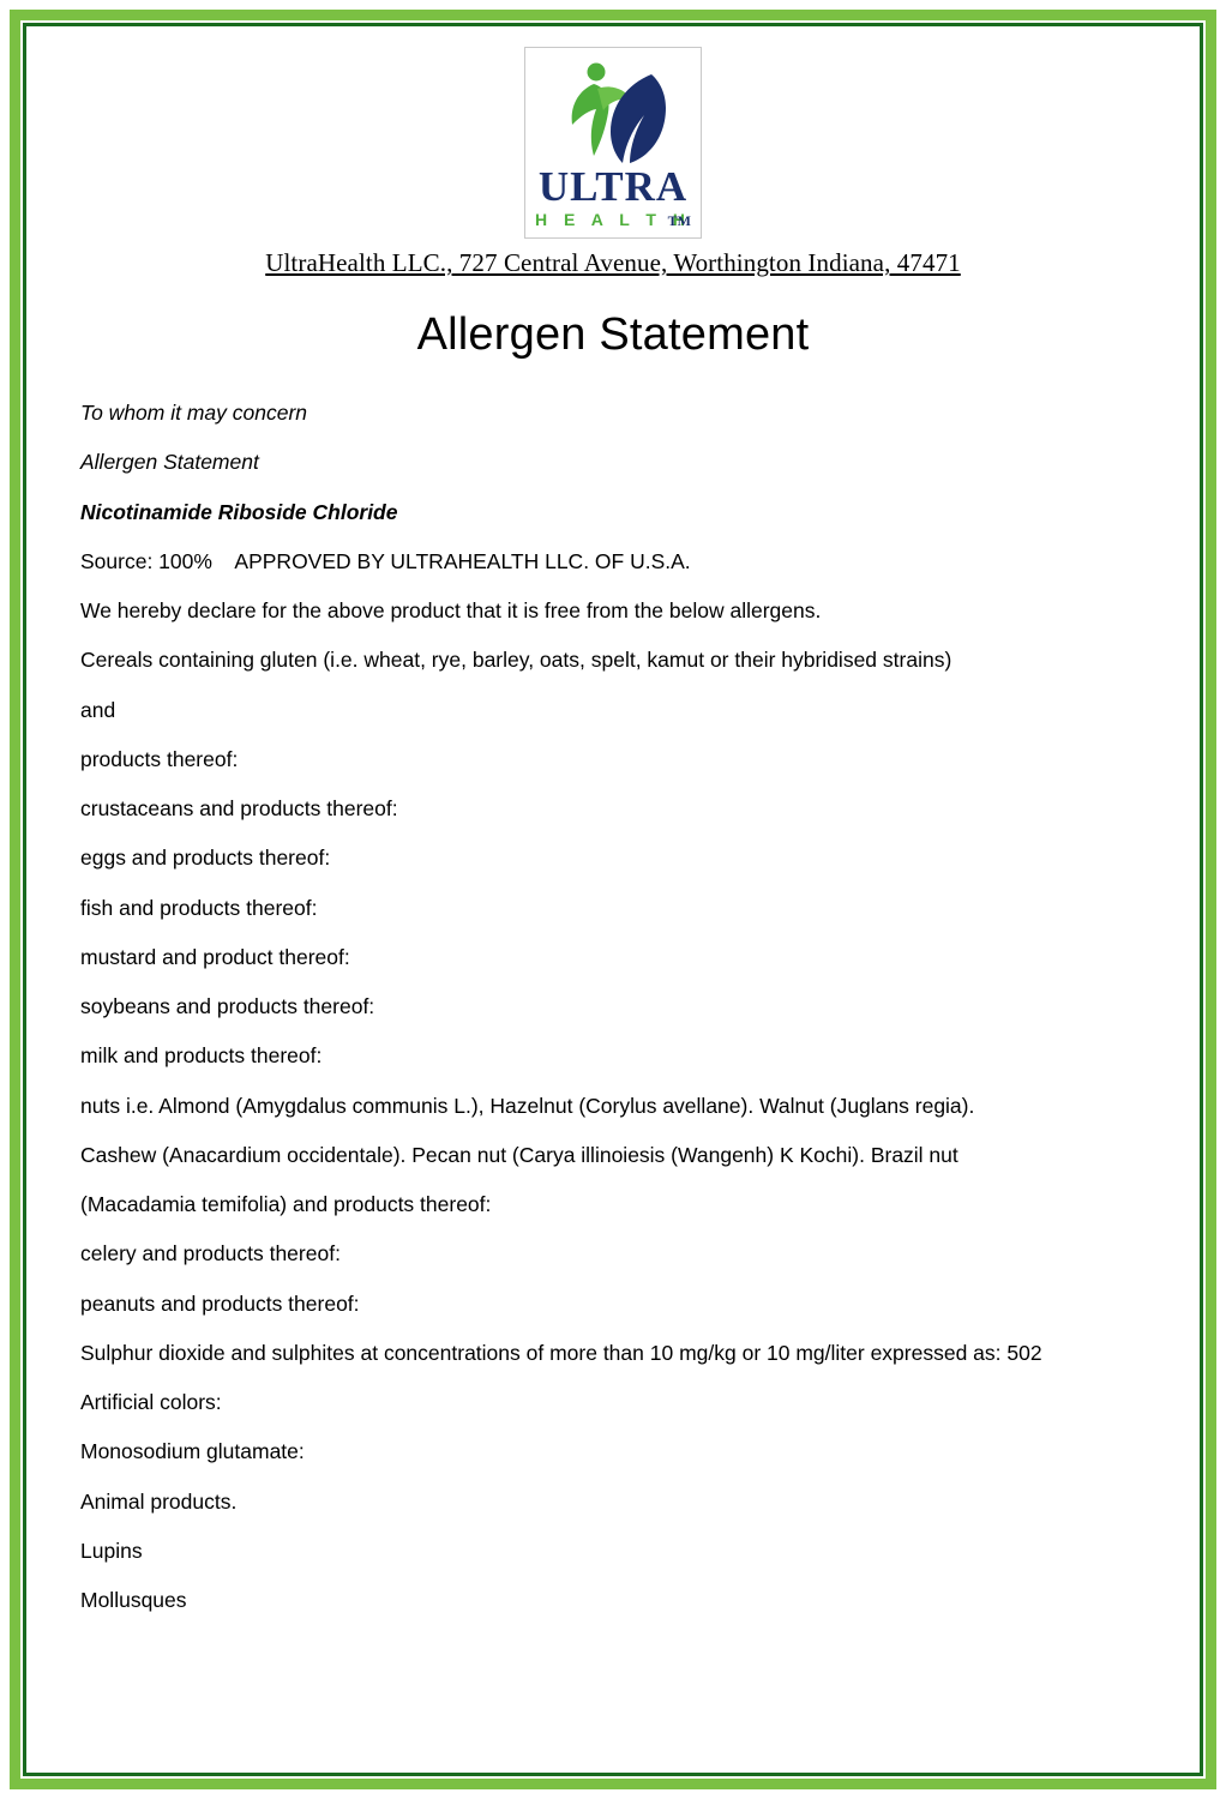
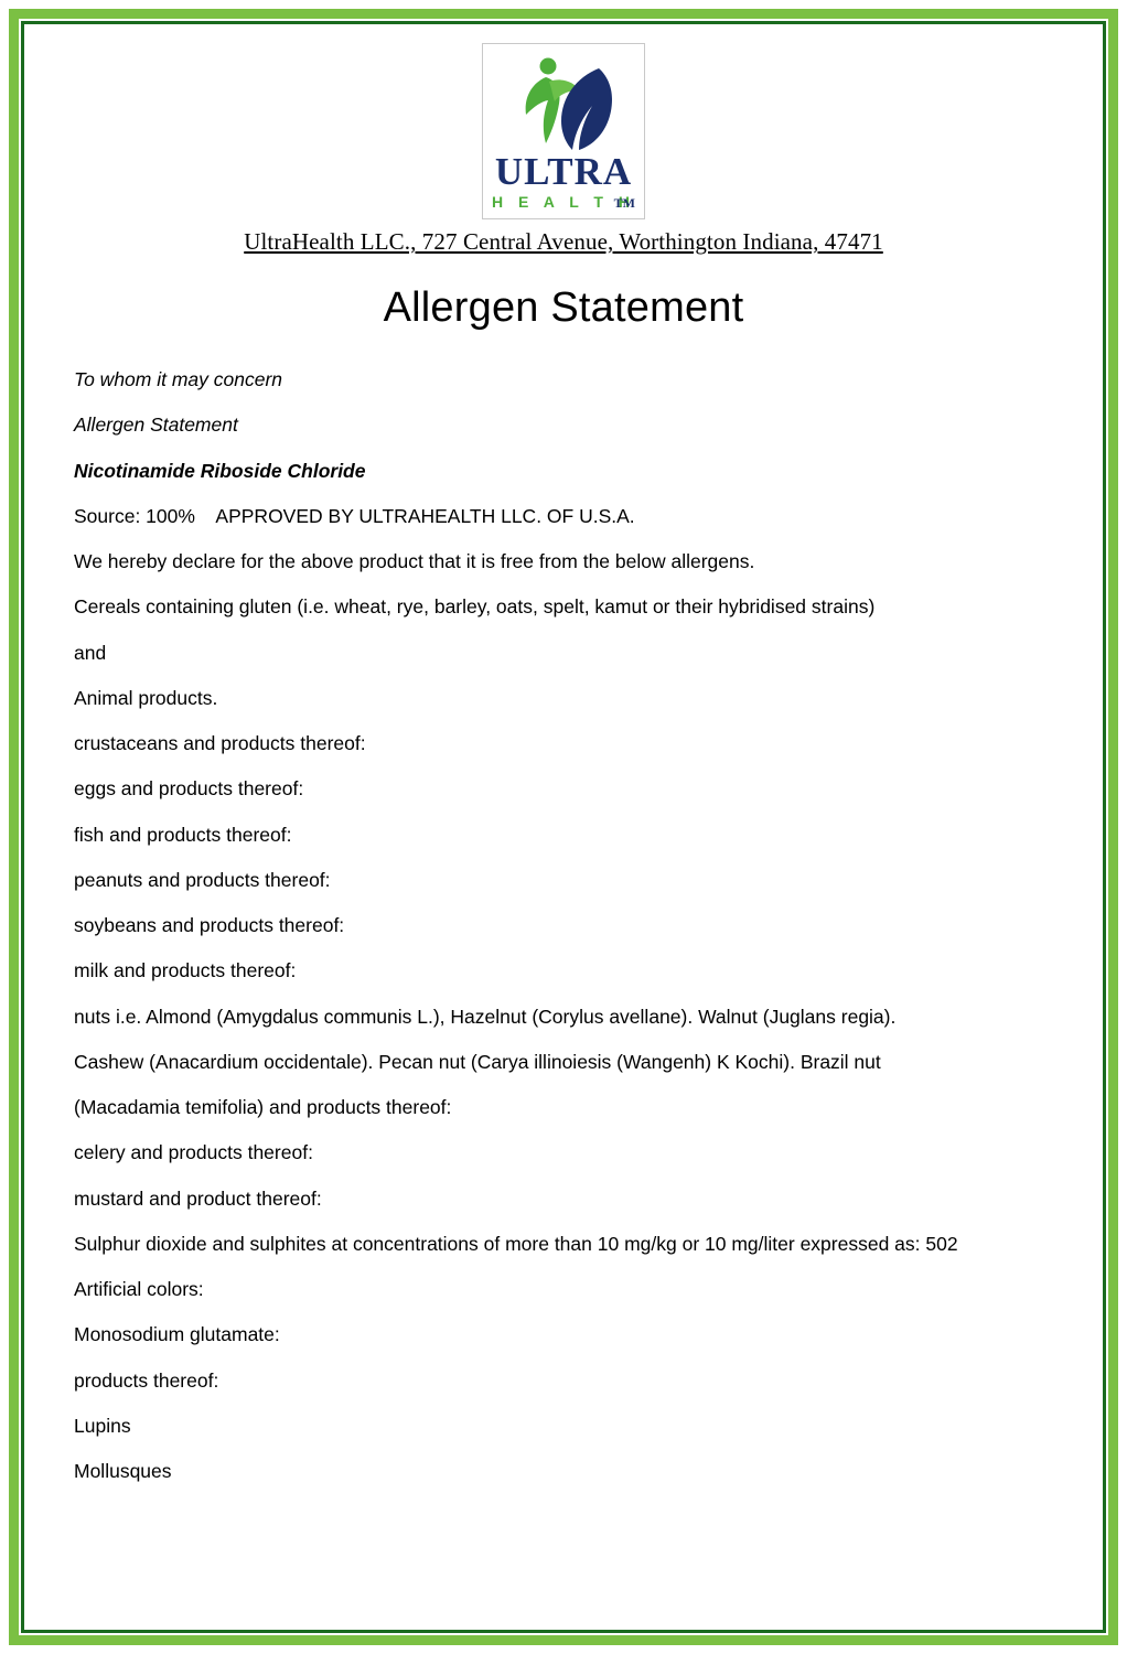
  TM
  ULTRA
  H E A L T H
  UltraHealth LLC., 727 Central Avenue, Worthington Indiana, 47471
  Allergen Statement
  To whom it may concern
  Allergen Statement
  Nicotinamide Riboside Chloride
  Source: 100% APPROVED BY ULTRAHEALTH LLC. OF U.S.A.
  We hereby declare for the above product that it is free from the below allergens.
  Cereals containing gluten (i.e. wheat, rye, barley, oats, spelt, kamut or their hybridised strains)
  and
- products thereof:
+ Animal products.
  crustaceans and products thereof:
  eggs and products thereof:
  fish and products thereof:
- mustard and product thereof:
+ peanuts and products thereof:
  soybeans and products thereof:
  milk and products thereof:
  nuts i.e. Almond (Amygdalus communis L.), Hazelnut (Corylus avellane). Walnut (Juglans regia).
  Cashew (Anacardium occidentale). Pecan nut (Carya illinoiesis (Wangenh) K Kochi). Brazil nut
  (Macadamia temifolia) and products thereof:
  celery and products thereof:
- peanuts and products thereof:
+ mustard and product thereof:
  Sulphur dioxide and sulphites at concentrations of more than 10 mg/kg or 10 mg/liter expressed as: 502
  Artificial colors:
  Monosodium glutamate:
- Animal products.
+ products thereof:
  Lupins
  Mollusques
